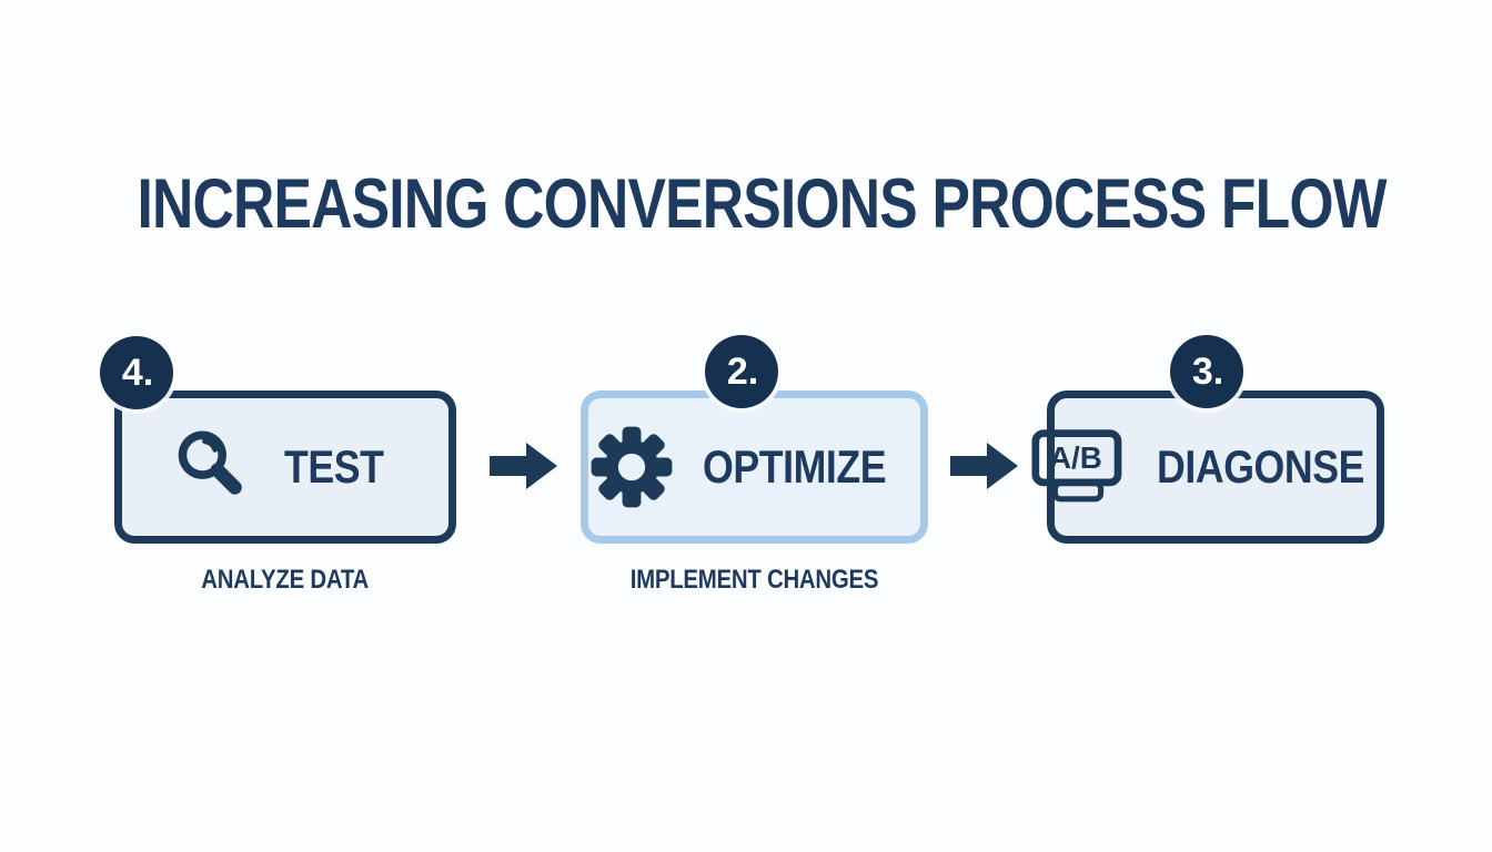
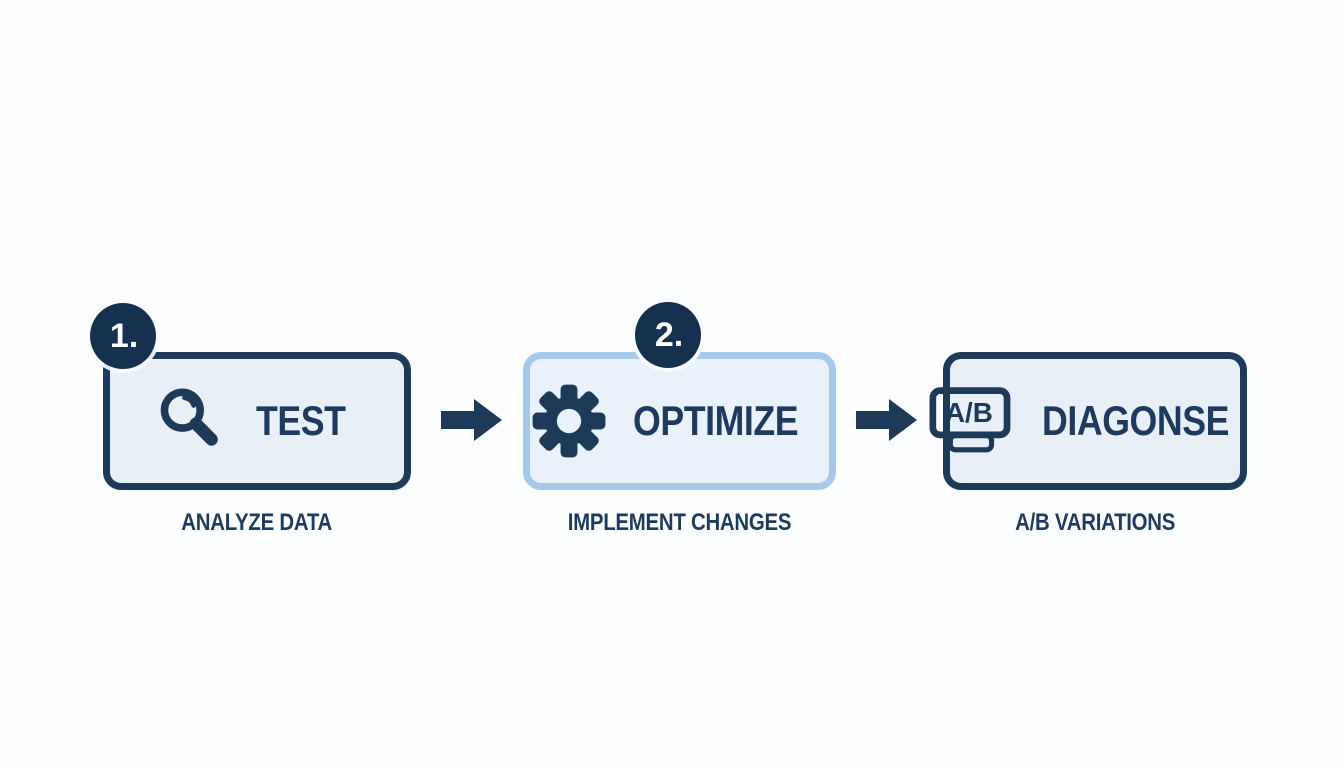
- INCREASING CONVERSIONS PROCESS FLOW
  TEST
  OPTIMIZE
  A/B
  DIAGONSE
- 4.
+ 1.
  2.
- 3.
  ANALYZE DATA
  IMPLEMENT CHANGES
+ A/B VARIATIONS
